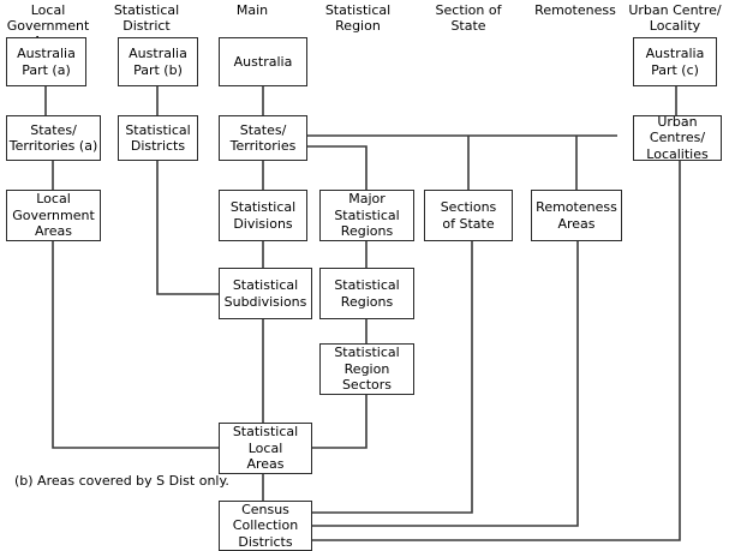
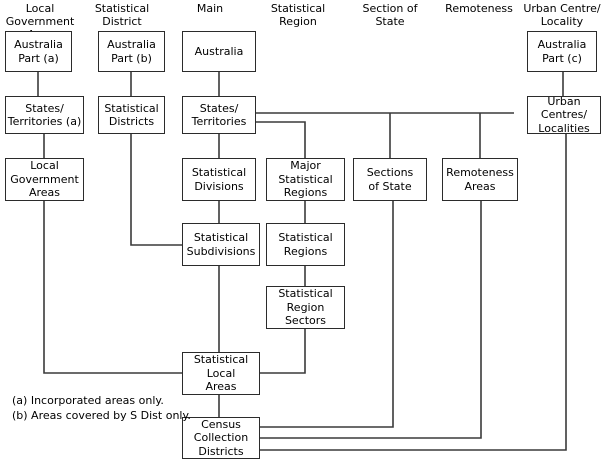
  Local Government
  Statistical
  District
  Main
  Statistical
  Region
  Section of
  State
  Remoteness
  Urban Centre/
  Locality
  Australia
  Part (a)
  Australia
  Part (b)
  Australia
  Australia
  Part (c)
  States/
  Territories (a)
  Statistical
  Districts
  States/
  Territories
  Urban Centres/
  Localities
  Local
  Government
  Areas
  Statistical
  Divisions
  Major
  Statistical
  Regions
  Sections
  of State
  Remoteness
  Areas
  Statistical
  Subdivisions
  Statistical
  Regions
  Statistical
  Region
  Sectors
  Statistical
  Local
  Areas
  Census
  Collection
  Districts
+ (a) Incorporated areas only.
  (b) Areas covered by S Dist only.
